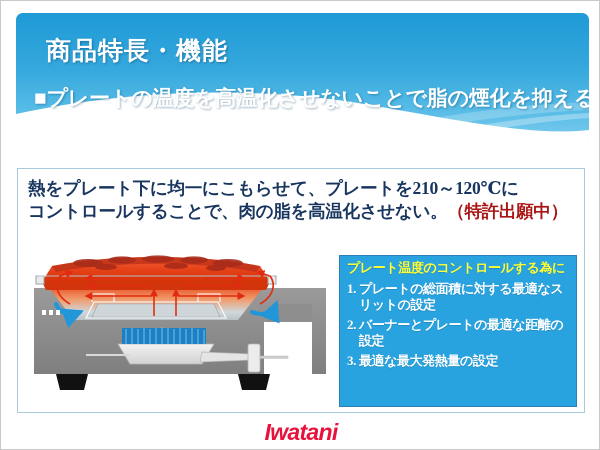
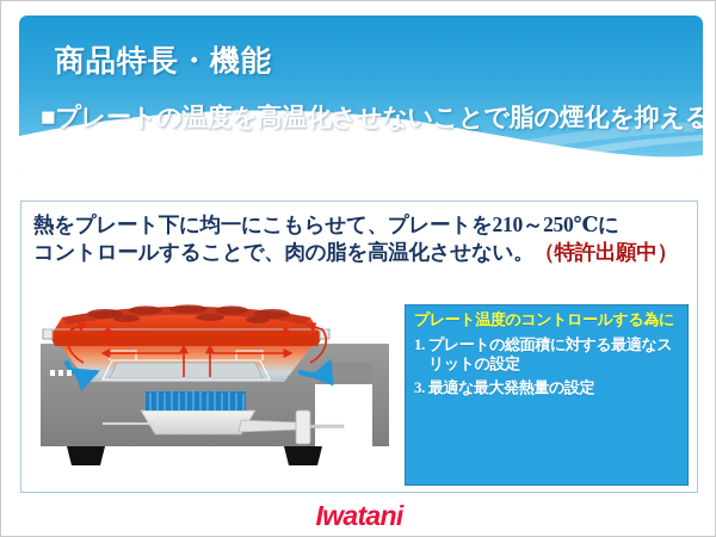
  商品特長・機能
  ■プレートの温度を高温化させないことで脂の煙化を抑える
- 熱をプレート下に均一にこもらせて、プレートを210～120℃に
+ 熱をプレート下に均一にこもらせて、プレートを210～250℃に
  コントロールすることで、肉の脂を高温化させない。（特許出願中）
  プレート温度のコントロールする為に
  1.
  プレートの総面積に対する最適なスリットの設定
- 2.
- バーナーとプレートの最適な距離の設定
  3.
  最適な最大発熱量の設定
  Iwatani
